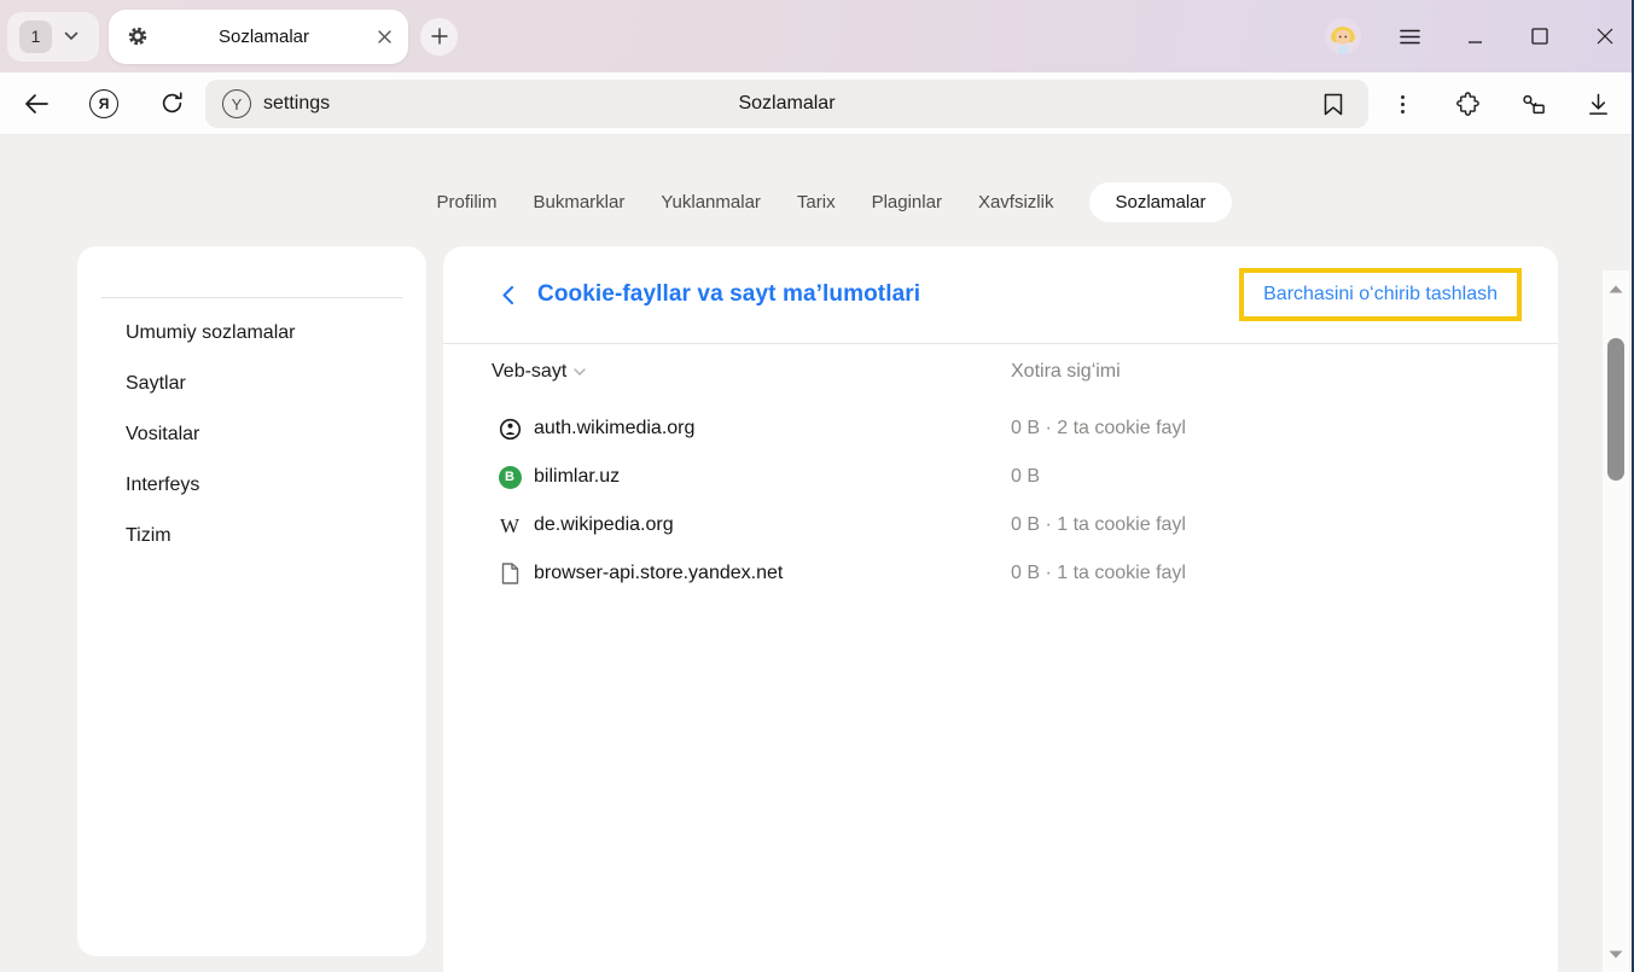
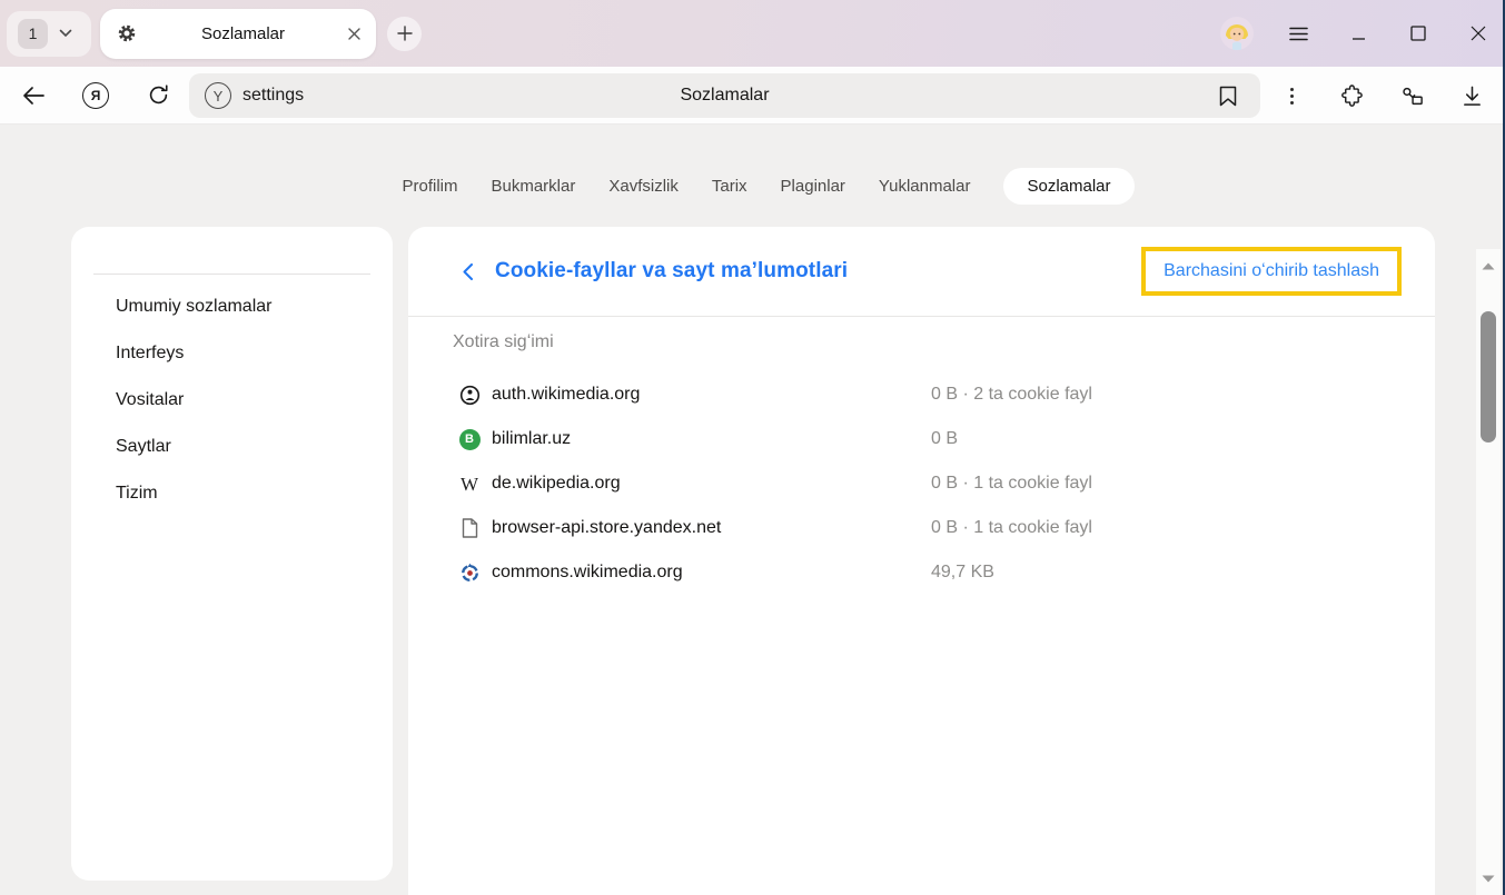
  1
  Sozlamalar
  Я
  Y
  settings
  Sozlamalar
  Profilim
  Bukmarklar
- Yuklanmalar
+ Xavfsizlik
  Tarix
  Plaginlar
- Xavfsizlik
+ Yuklanmalar
  Sozlamalar
  Umumiy sozlamalar
- Saytlar
+ Interfeys
  Vositalar
- Interfeys
+ Saytlar
  Tizim
  Cookie-fayllar va sayt ma’lumotlari
  Barchasini oʻchirib tashlash
- Veb-sayt
  Xotira sigʻimi
  auth.wikimedia.org
  0 B · 2 ta cookie fayl
  B
  bilimlar.uz
  0 B
  W
  de.wikipedia.org
  0 B · 1 ta cookie fayl
  browser-api.store.yandex.net
  0 B · 1 ta cookie fayl
+ commons.wikimedia.org
+ 49,7 KB
